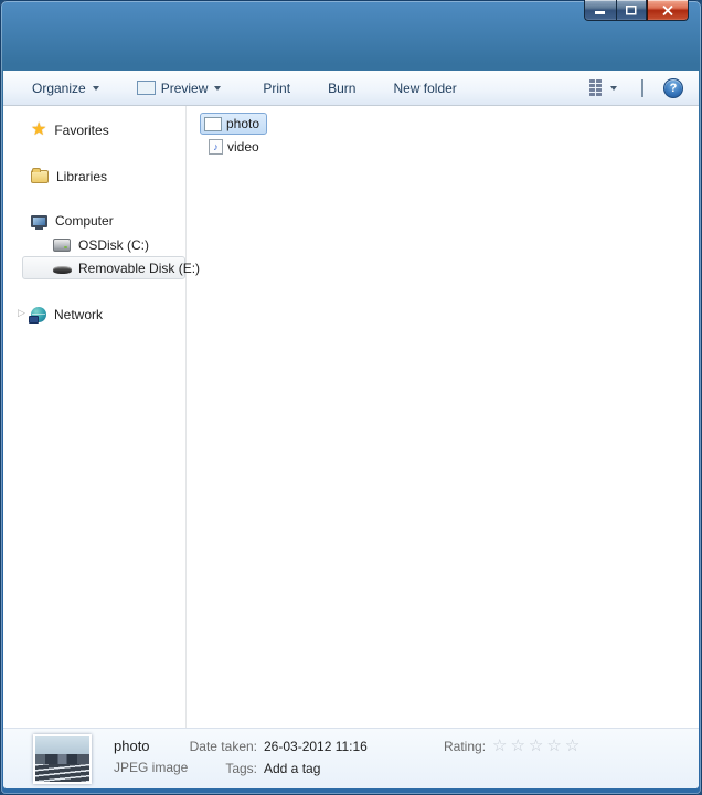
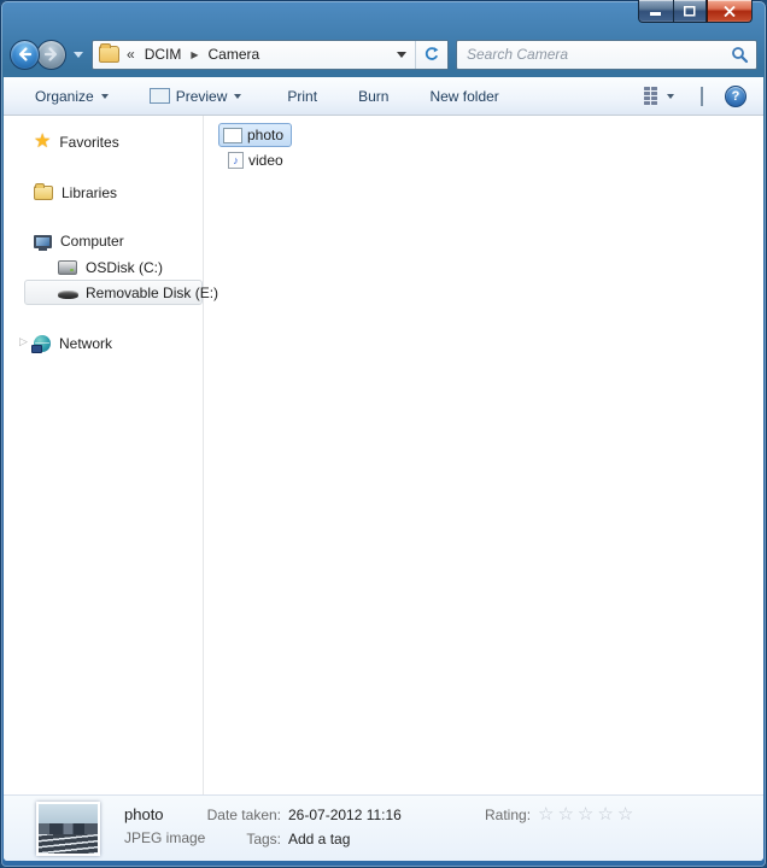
+ «
+ DCIM
+ ▶
+ Camera
+ Search Camera
  Organize
  Preview
  Print
  Burn
  New folder
  ?
  ★
  Favorites
  Libraries
  Computer
  OSDisk (C:)
  Removable Disk (E:)
  ▷
  Network
  photo
  ♪
  video
  photo
  JPEG image
  Date taken:
- 26-03-2012 11:16
+ 26-07-2012 11:16
  Tags:
  Add a tag
  Rating:
  ☆☆☆☆☆
